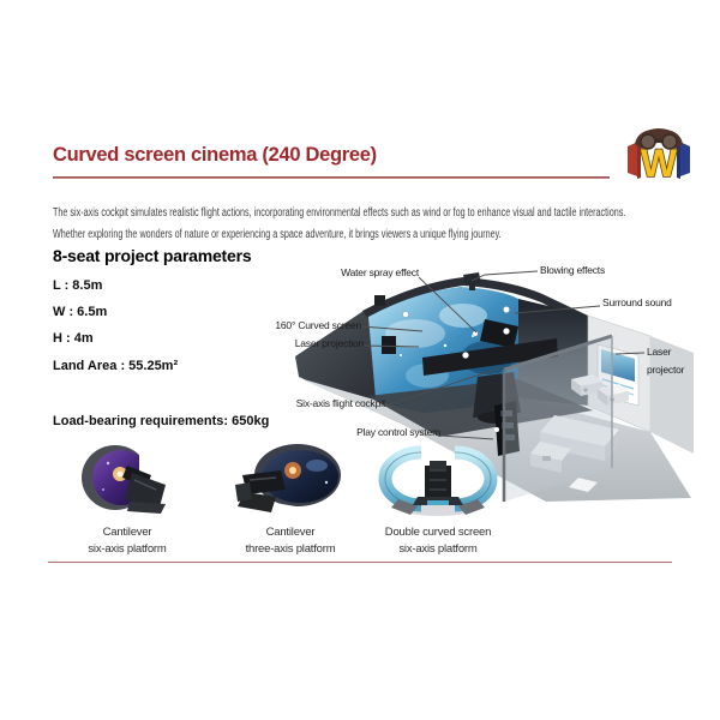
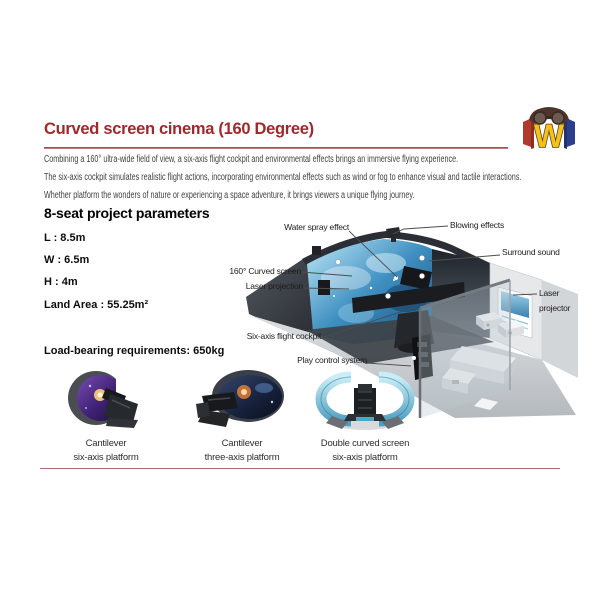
- Curved screen cinema (240 Degree)
+ Curved screen cinema (160 Degree)
  W
+ Combining a 160° ultra-wide field of view, a six-axis flight cockpit and environmental effects brings an immersive flying experience.
  The six-axis cockpit simulates realistic flight actions, incorporating environmental effects such as wind or fog to enhance visual and tactile interactions.
- Whether exploring the wonders of nature or experiencing a space adventure, it brings viewers a unique flying journey.
+ Whether platform the wonders of nature or experiencing a space adventure, it brings viewers a unique flying journey.
  8-seat project parameters
  L : 8.5m
  W : 6.5m
  H : 4m
  Land Area : 55.25m²
  Load-bearing requirements: 650kg
  Water spray effect
  Blowing effects
  Surround sound
  160° Curved screen
  Laser projection
  Laser
  projector
  Six-axis flight cockpit
  Play control system
  Cantilever
  six-axis platform
  Cantilever
  three-axis platform
  Double curved screen
  six-axis platform
